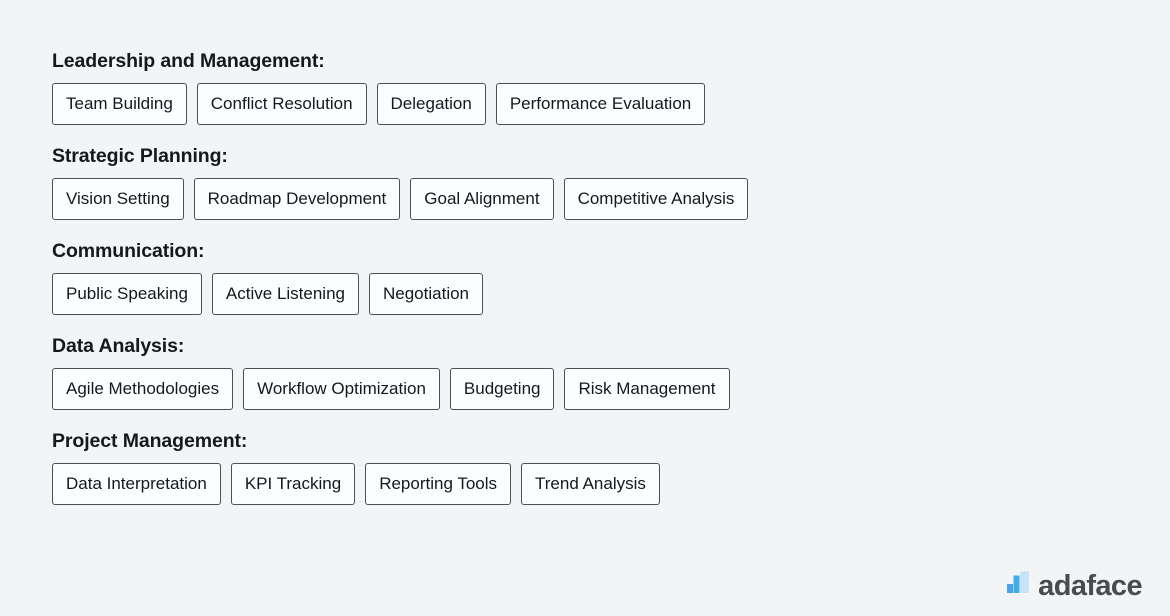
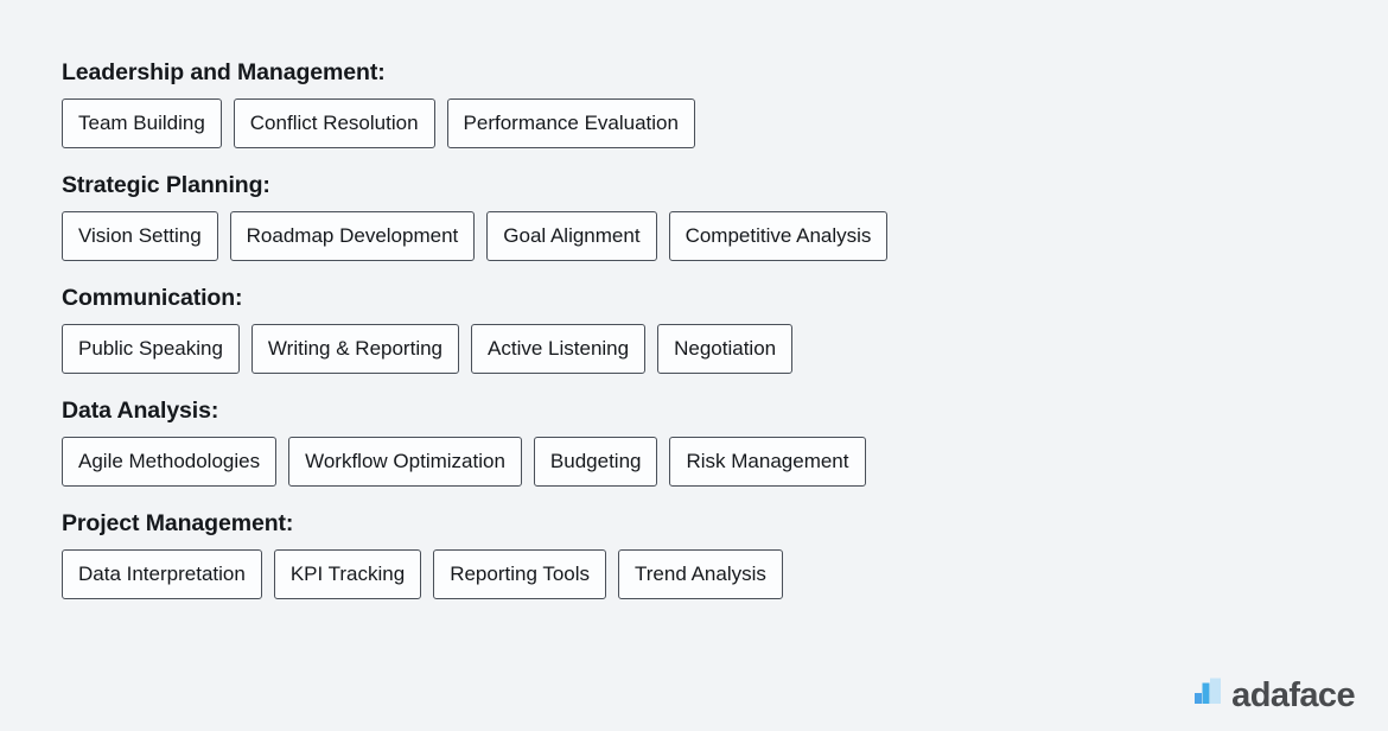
  Leadership and Management:
  Team Building
  Conflict Resolution
- Delegation
  Performance Evaluation
  Strategic Planning:
  Vision Setting
  Roadmap Development
  Goal Alignment
  Competitive Analysis
  Communication:
  Public Speaking
+ Writing & Reporting
  Active Listening
  Negotiation
  Data Analysis:
  Agile Methodologies
  Workflow Optimization
  Budgeting
  Risk Management
  Project Management:
  Data Interpretation
  KPI Tracking
  Reporting Tools
  Trend Analysis
  adaface
